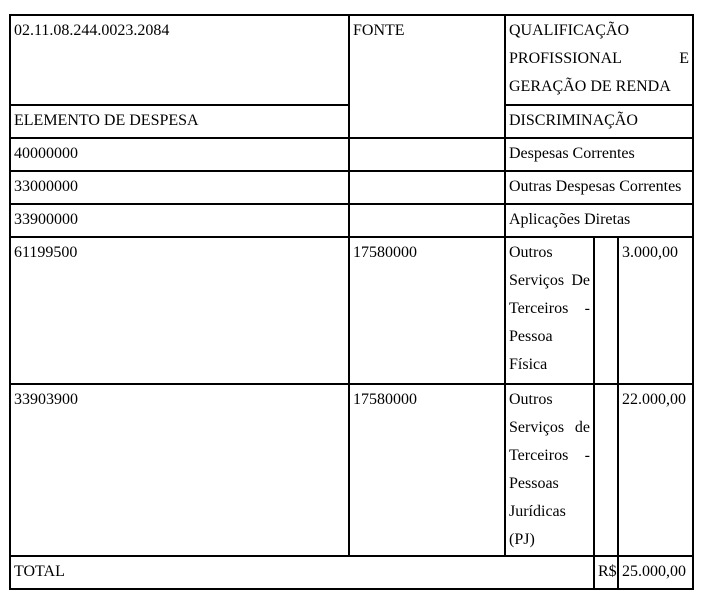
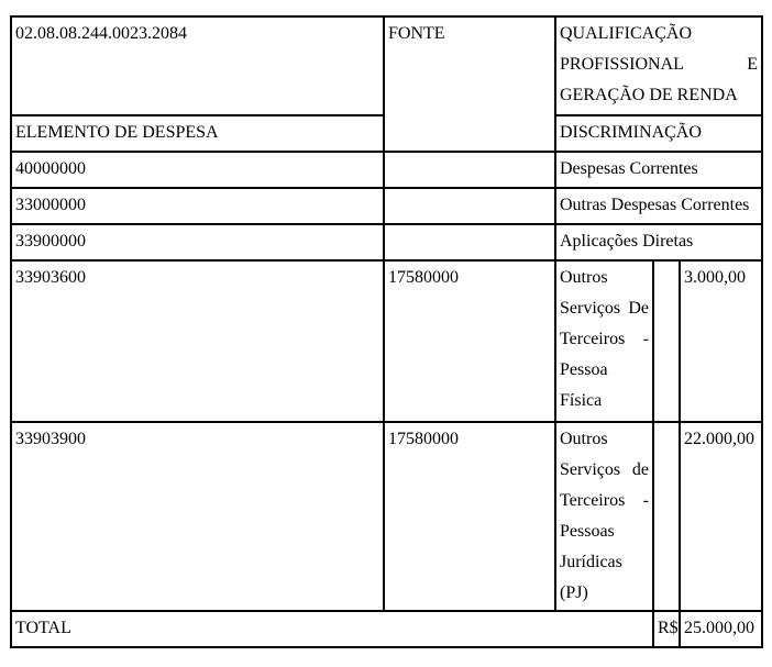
- 02.11.08.244.0023.2084	FONTE	QUALIFICAÇÃOPROFISSIONAL EGERAÇÃO DE RENDA
+ 02.08.08.244.0023.2084	FONTE	QUALIFICAÇÃOPROFISSIONAL EGERAÇÃO DE RENDA
  ELEMENTO DE DESPESA	DISCRIMINAÇÃO
  40000000		Despesas Correntes
  33000000		Outras Despesas Correntes
  33900000		Aplicações Diretas
- 61199500	17580000	OutrosServiços DeTerceiros -PessoaFísica		3.000,00
+ 33903600	17580000	OutrosServiços DeTerceiros -PessoaFísica		3.000,00
  33903900	17580000	OutrosServiços deTerceiros -PessoasJurídicas(PJ)		22.000,00
  TOTAL	R$	25.000,00
